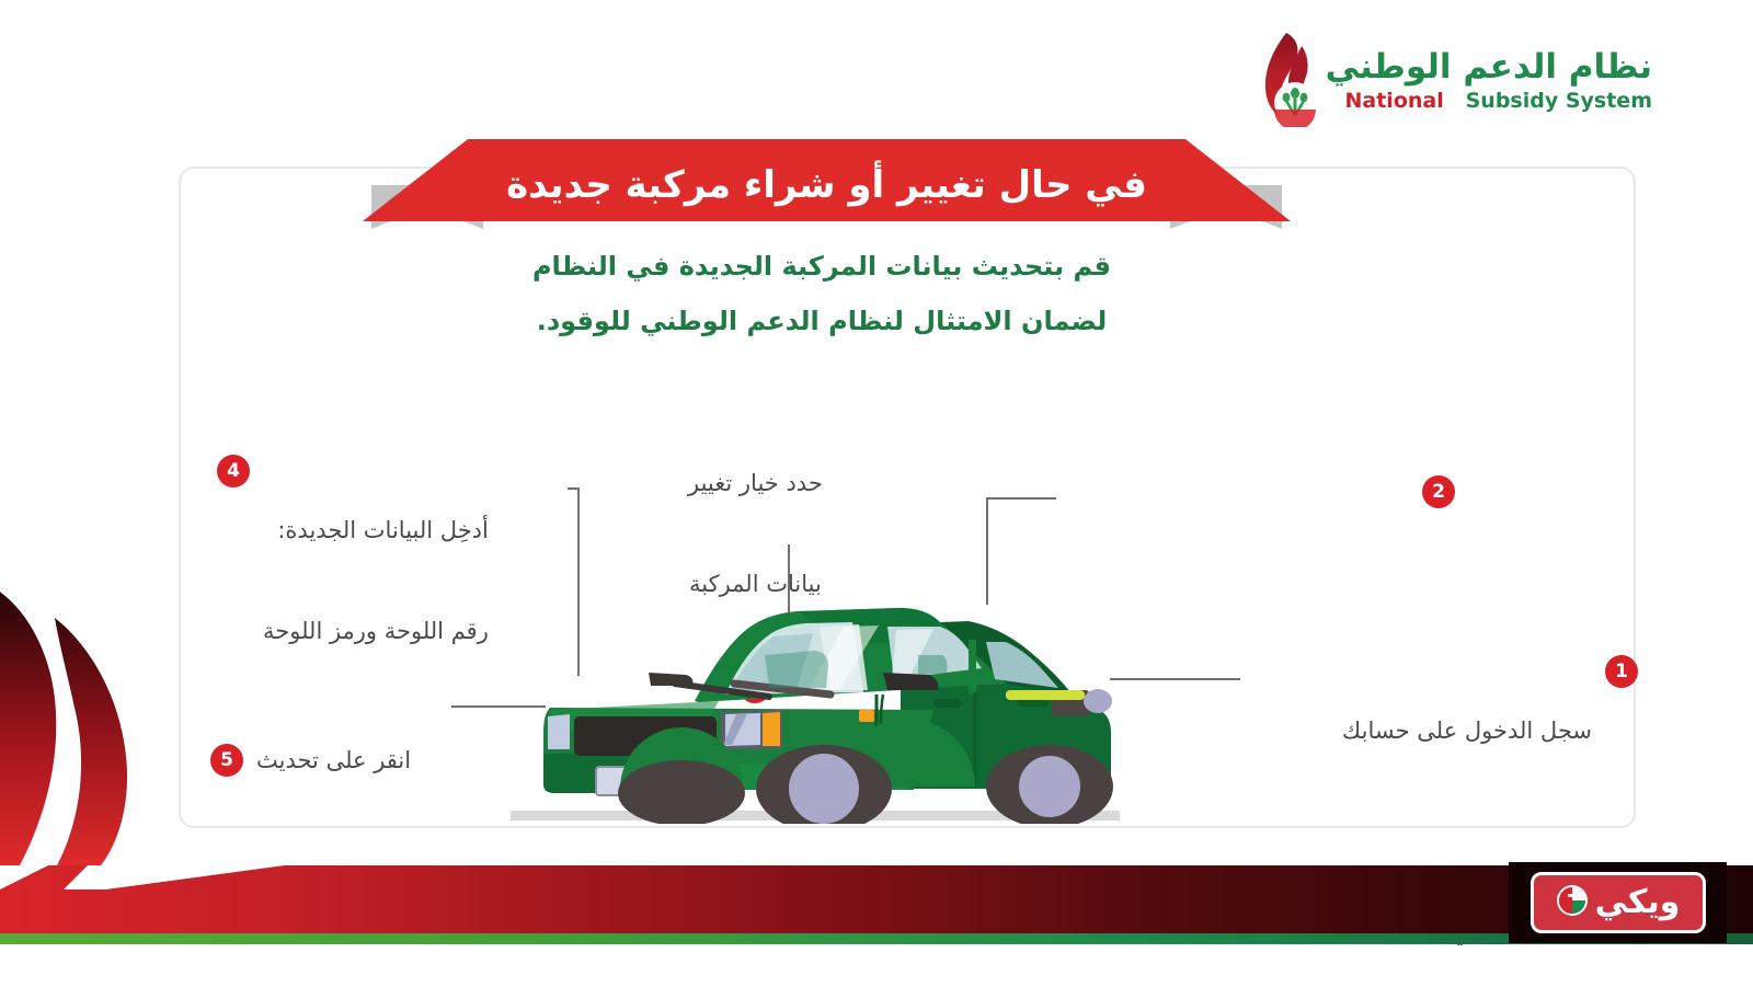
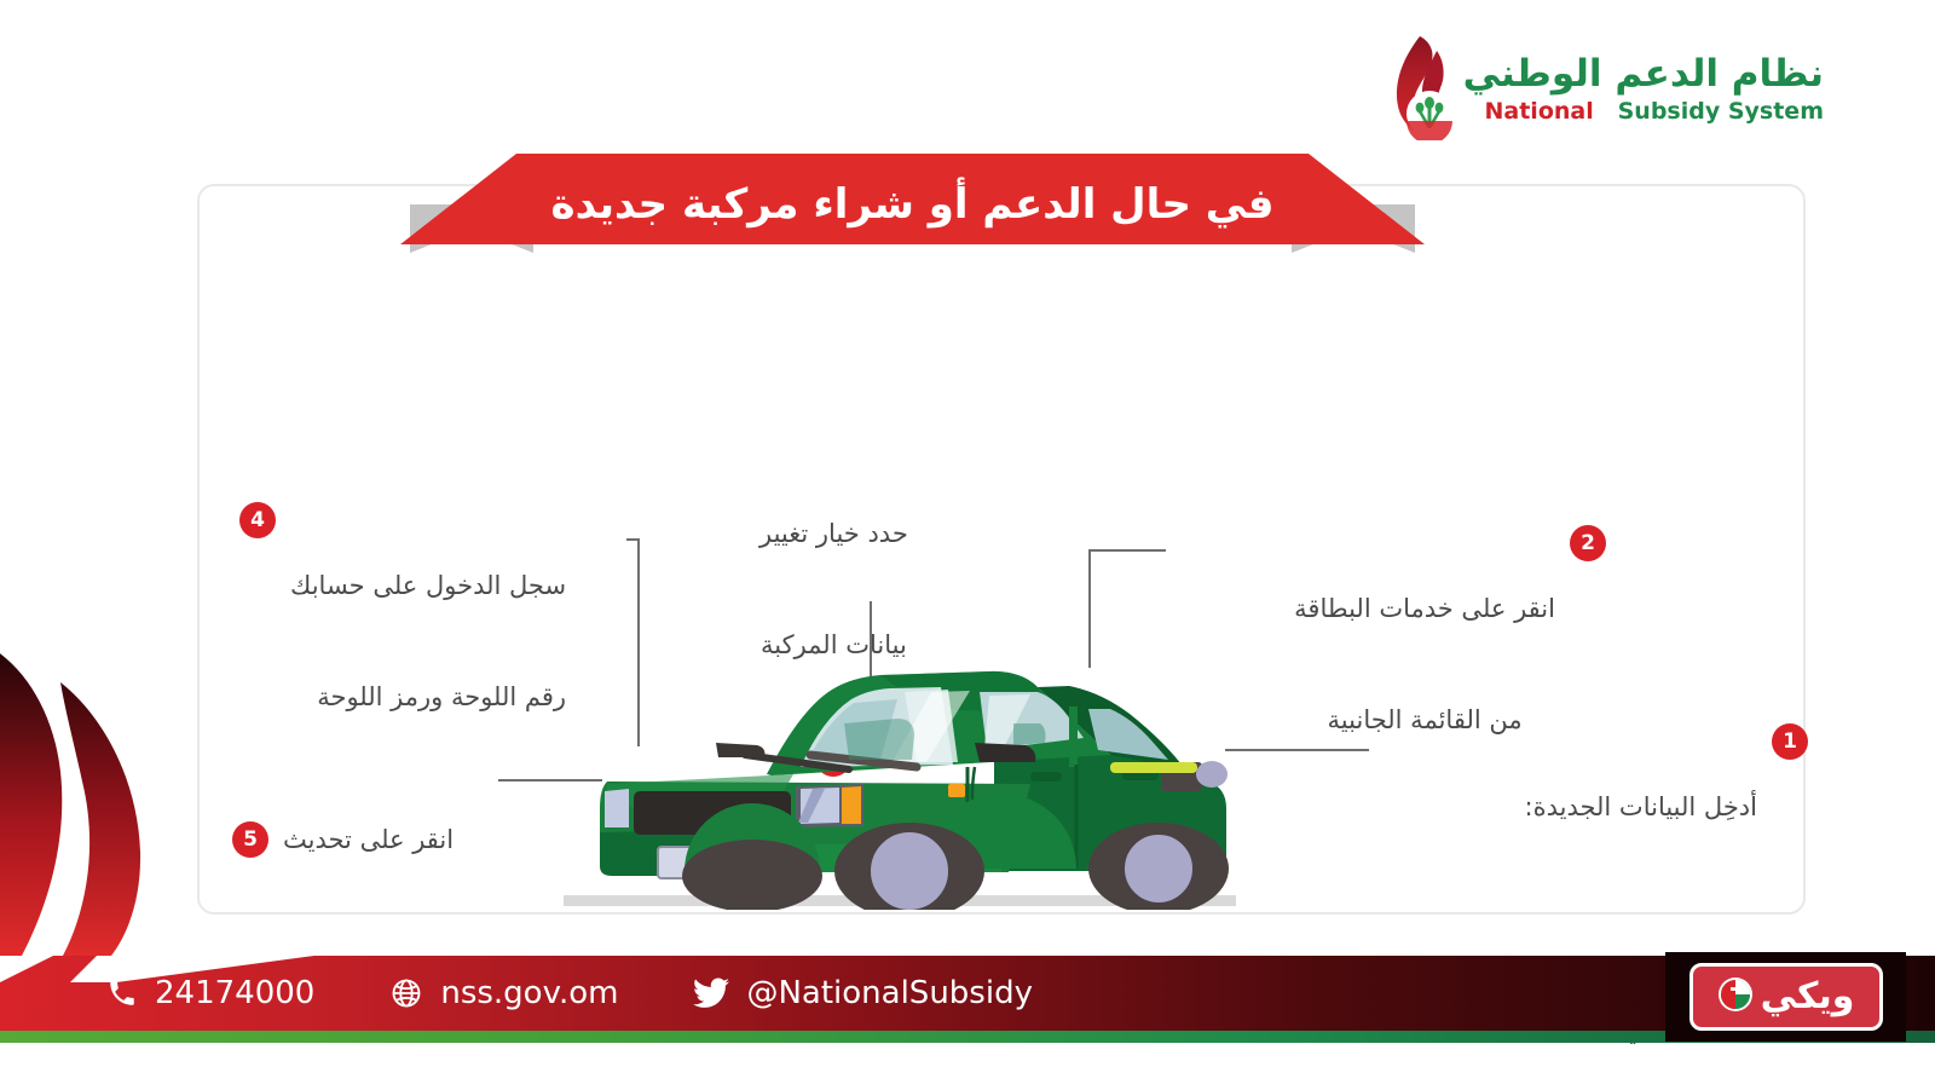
  نظام الدعم الوطني
  National Subsidy System
- في حال تغيير أو شراء مركبة جديدة
+ في حال الدعم أو شراء مركبة جديدة
- قم بتحديث بيانات المركبة الجديدة في النظام
- لضمان الامتثال لنظام الدعم الوطني للوقود.
  1
- سجل الدخول على حسابك
+ أدخِل البيانات الجديدة:
  2
+ انقر على خدمات البطاقة
+ من القائمة الجانبية
  حدد خيار تغيير
  بيانات المركبة
  4
- أدخِل البيانات الجديدة:
+ سجل الدخول على حسابك
  رقم اللوحة ورمز اللوحة
  5
  انقر على تحديث
+ 24174000
+ nss.gov.om
+ @NationalSubsidy
  ويكي
